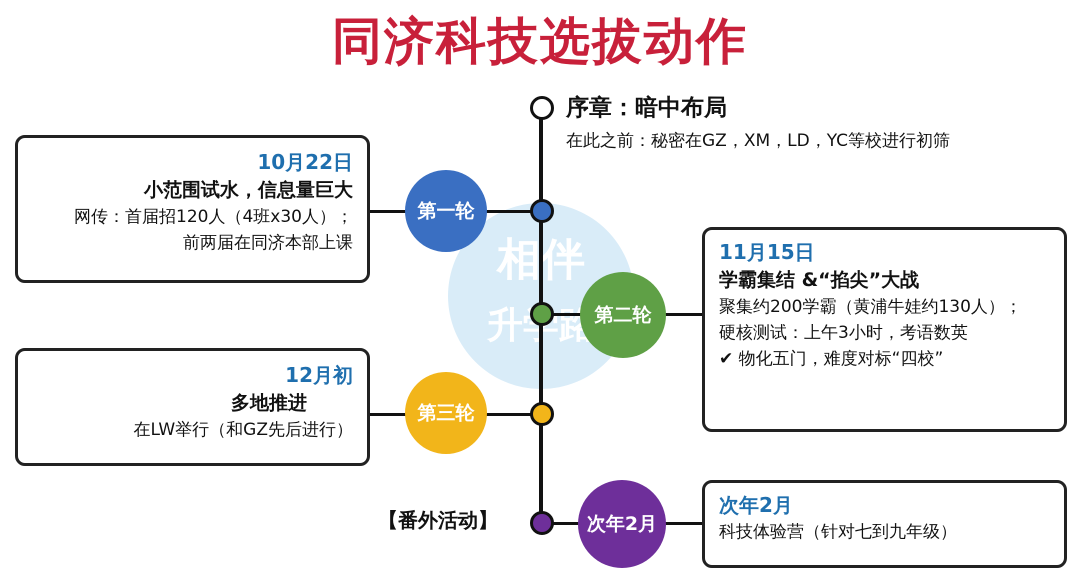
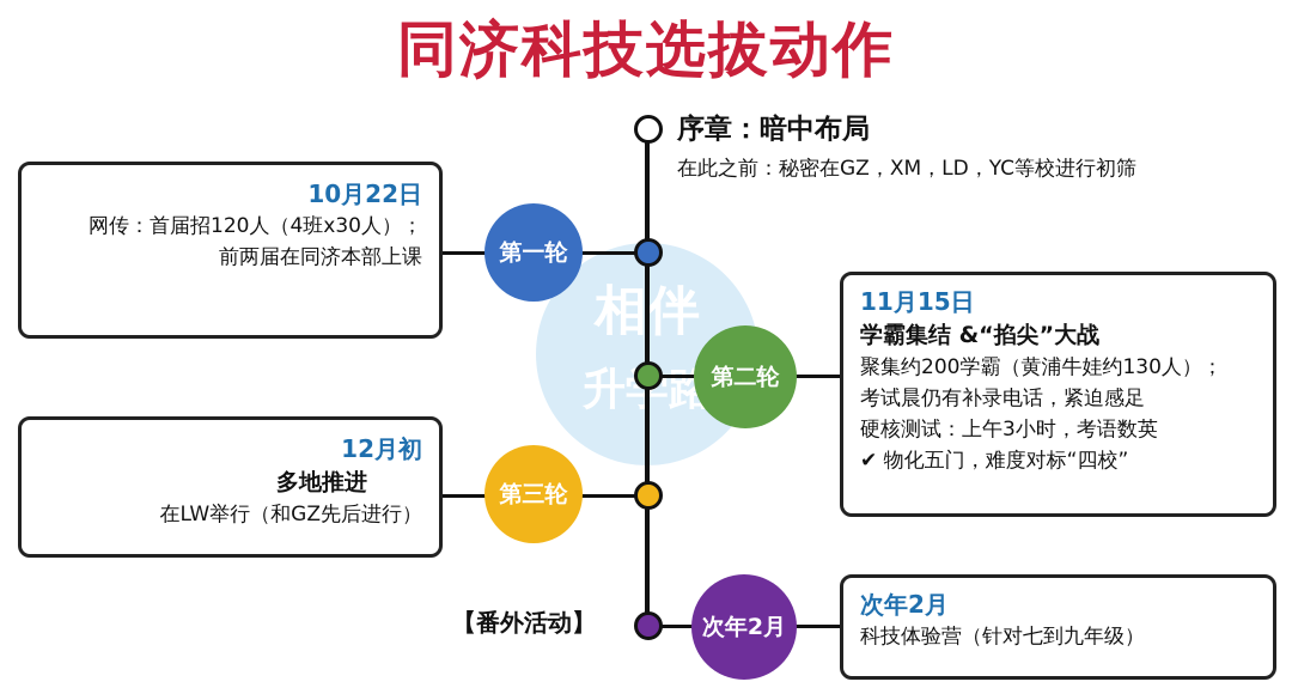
  同济科技选拔动作
  相伴
  序章：暗中布局
  在此之前：秘密在GZ，XM，LD，YC等校进行初筛
  10月22日
- 小范围试水，信息量巨大
  网传：首届招120人（4班x30人）；
  前两届在同济本部上课
  第一轮
  11月15日
  学霸集结 &“掐尖”大战
  聚集约200学霸（黄浦牛娃约130人）；
+ 考试晨仍有补录电话，紧迫感足
  硬核测试：上午3小时，考语数英
  ✔ 物化五门，难度对标“四校”
  第二轮
  12月初
  多地推进
  在LW举行（和GZ先后进行）
  第三轮
  【番外活动】
  次年2月
  次年2月
  科技体验营（针对七到九年级）
